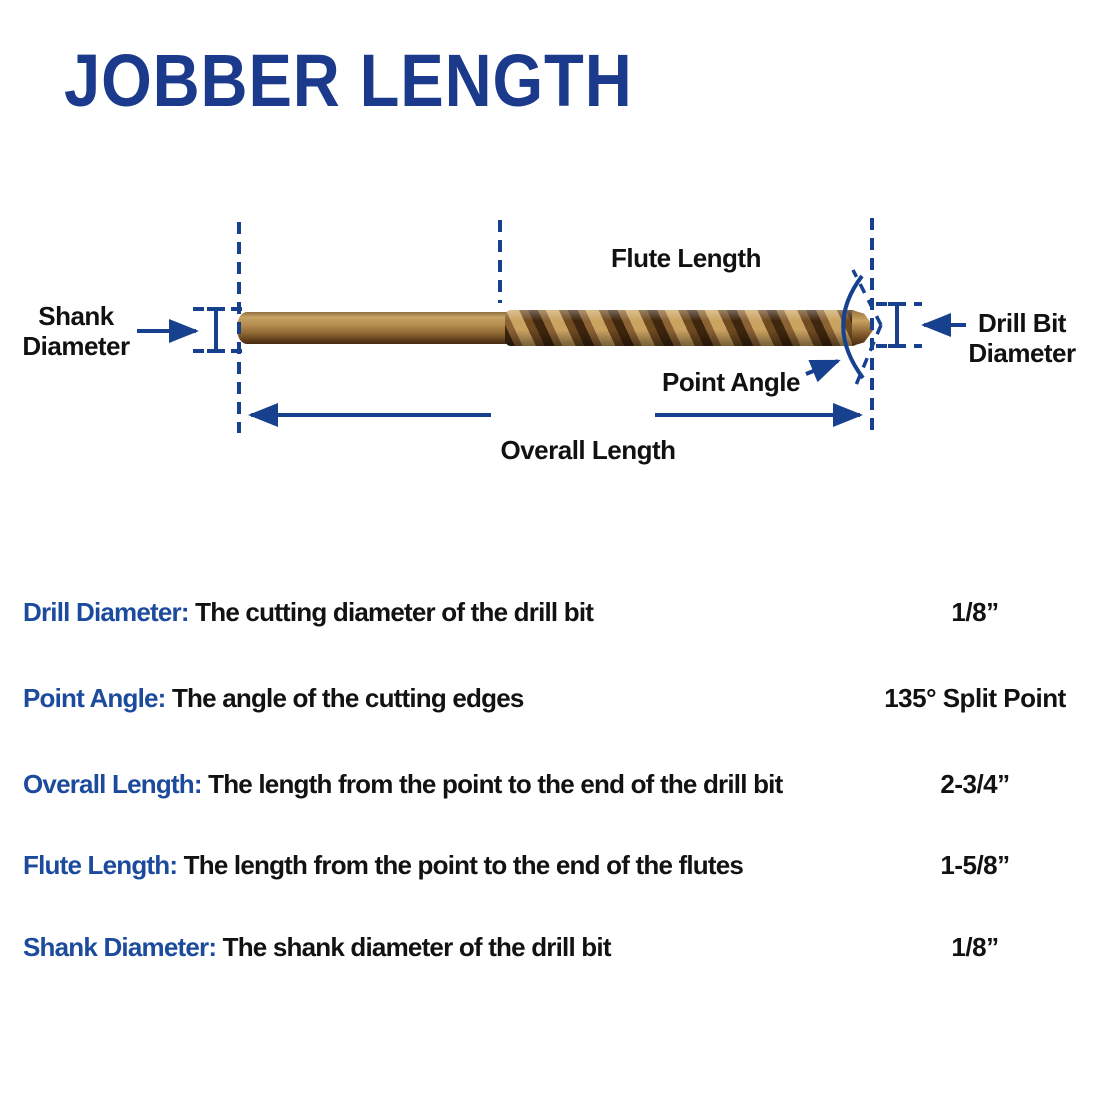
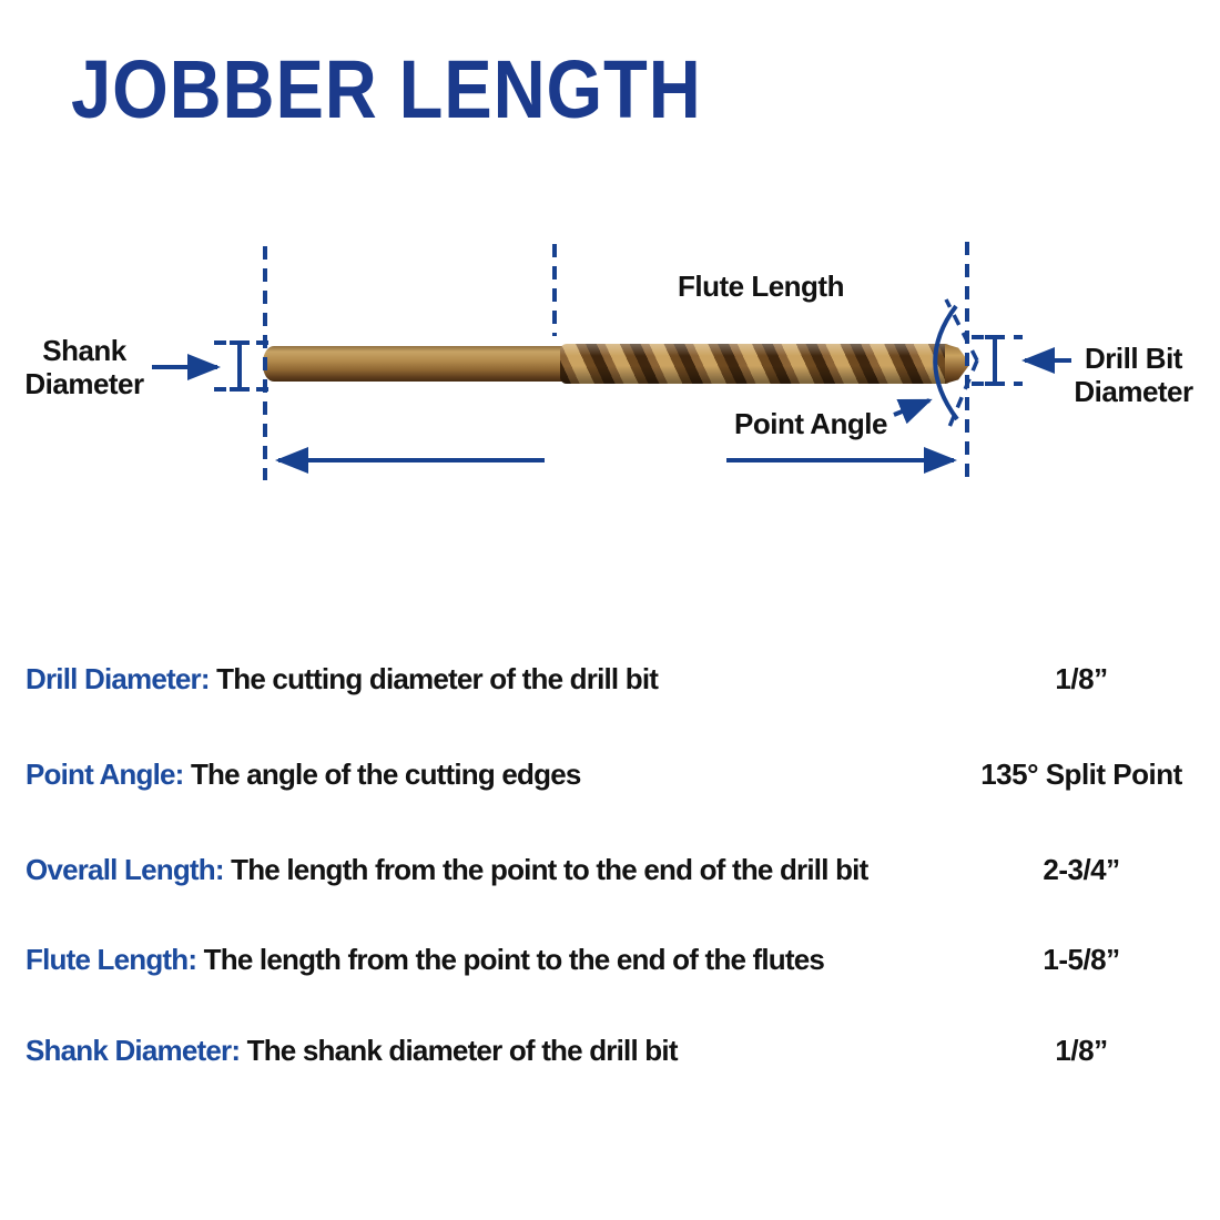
  JOBBER LENGTH
  Shank
  Diameter
  Flute Length
  Point Angle
  Drill Bit
  Diameter
- Overall Length
  Drill Diameter: The cutting diameter of the drill bit
  1/8”
  Point Angle: The angle of the cutting edges
  135° Split Point
  Overall Length: The length from the point to the end of the drill bit
  2-3/4”
  Flute Length: The length from the point to the end of the flutes
  1-5/8”
  Shank Diameter: The shank diameter of the drill bit
  1/8”
